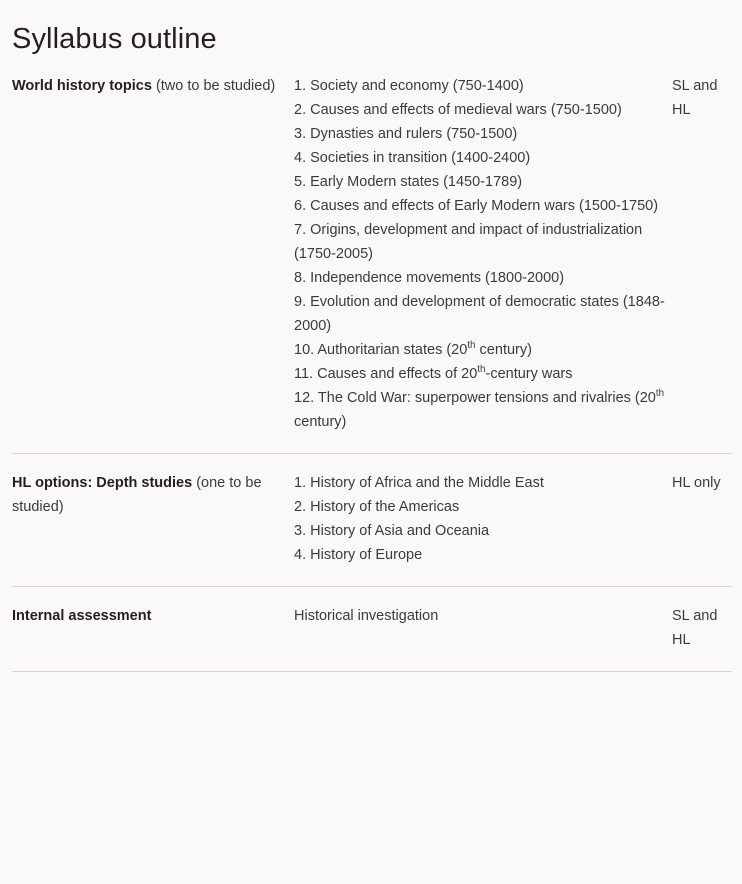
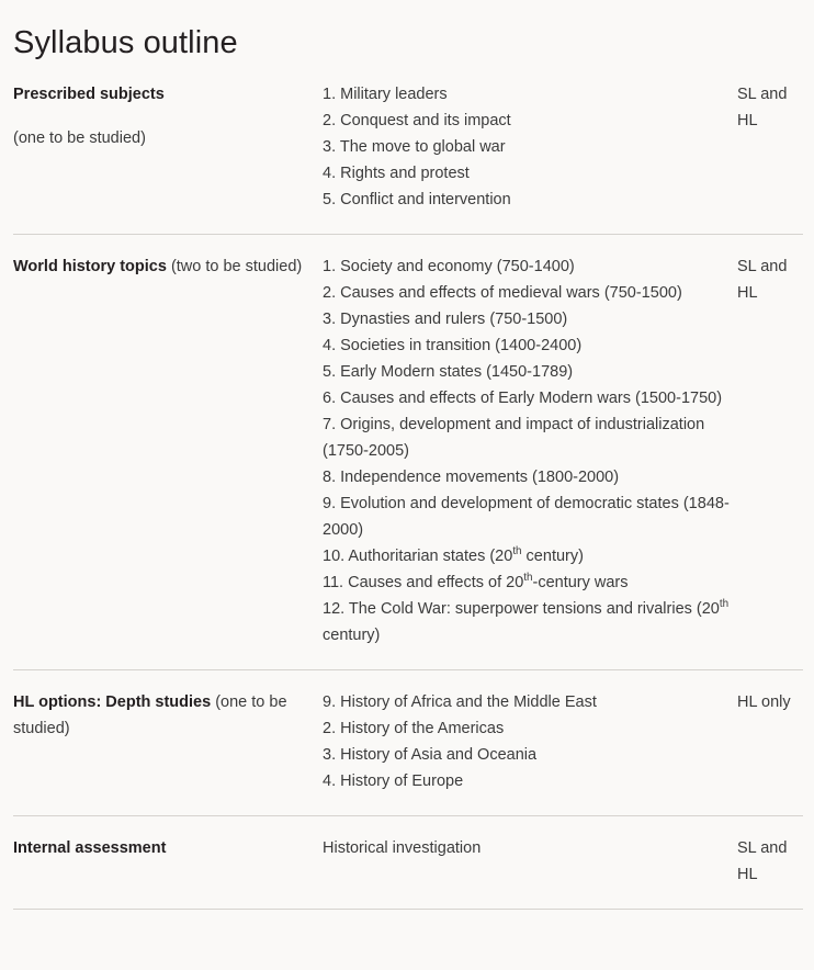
  Syllabus outline
+ Prescribed subjects(one to be studied)	1. Military leaders2. Conquest and its impact3. The move to global war4. Rights and protest5. Conflict and intervention	SL and HL
  World history topics (two to be studied)	1. Society and economy (750-1400)2. Causes and effects of medieval wars (750-1500)3. Dynasties and rulers (750-1500)4. Societies in transition (1400-2400)5. Early Modern states (1450-1789)6. Causes and effects of Early Modern wars (1500-1750)7. Origins, development and impact of industrialization (1750-2005)8. Independence movements (1800-2000)9. Evolution and development of democratic states (1848-2000)10. Authoritarian states (20th century)11. Causes and effects of 20th-century wars12. The Cold War: superpower tensions and rivalries (20th century)	SL and HL
- HL options: Depth studies (one to be studied)	1. History of Africa and the Middle East2. History of the Americas3. History of Asia and Oceania4. History of Europe	HL only
+ HL options: Depth studies (one to be studied)	9. History of Africa and the Middle East2. History of the Americas3. History of Asia and Oceania4. History of Europe	HL only
  Internal assessment	Historical investigation	SL and HL
